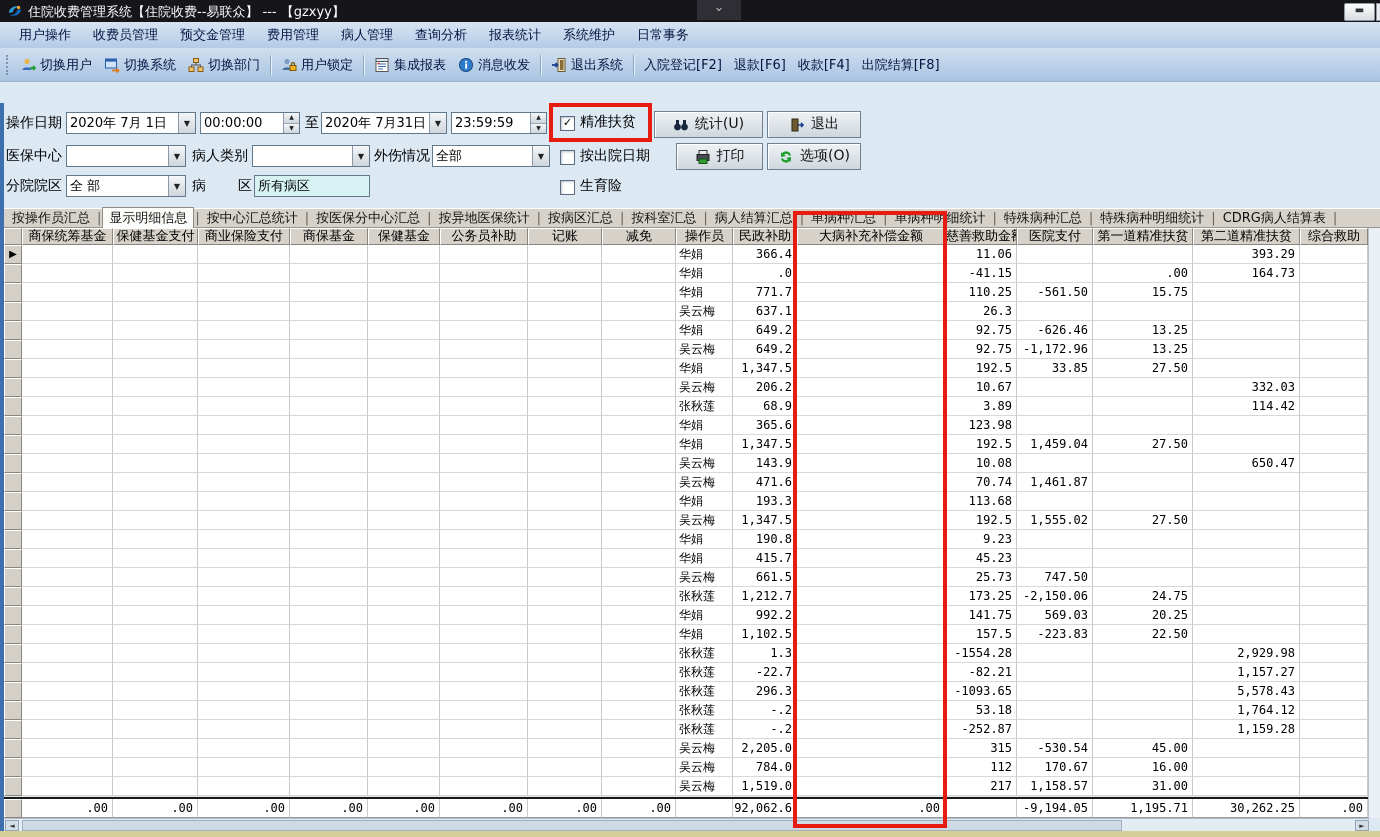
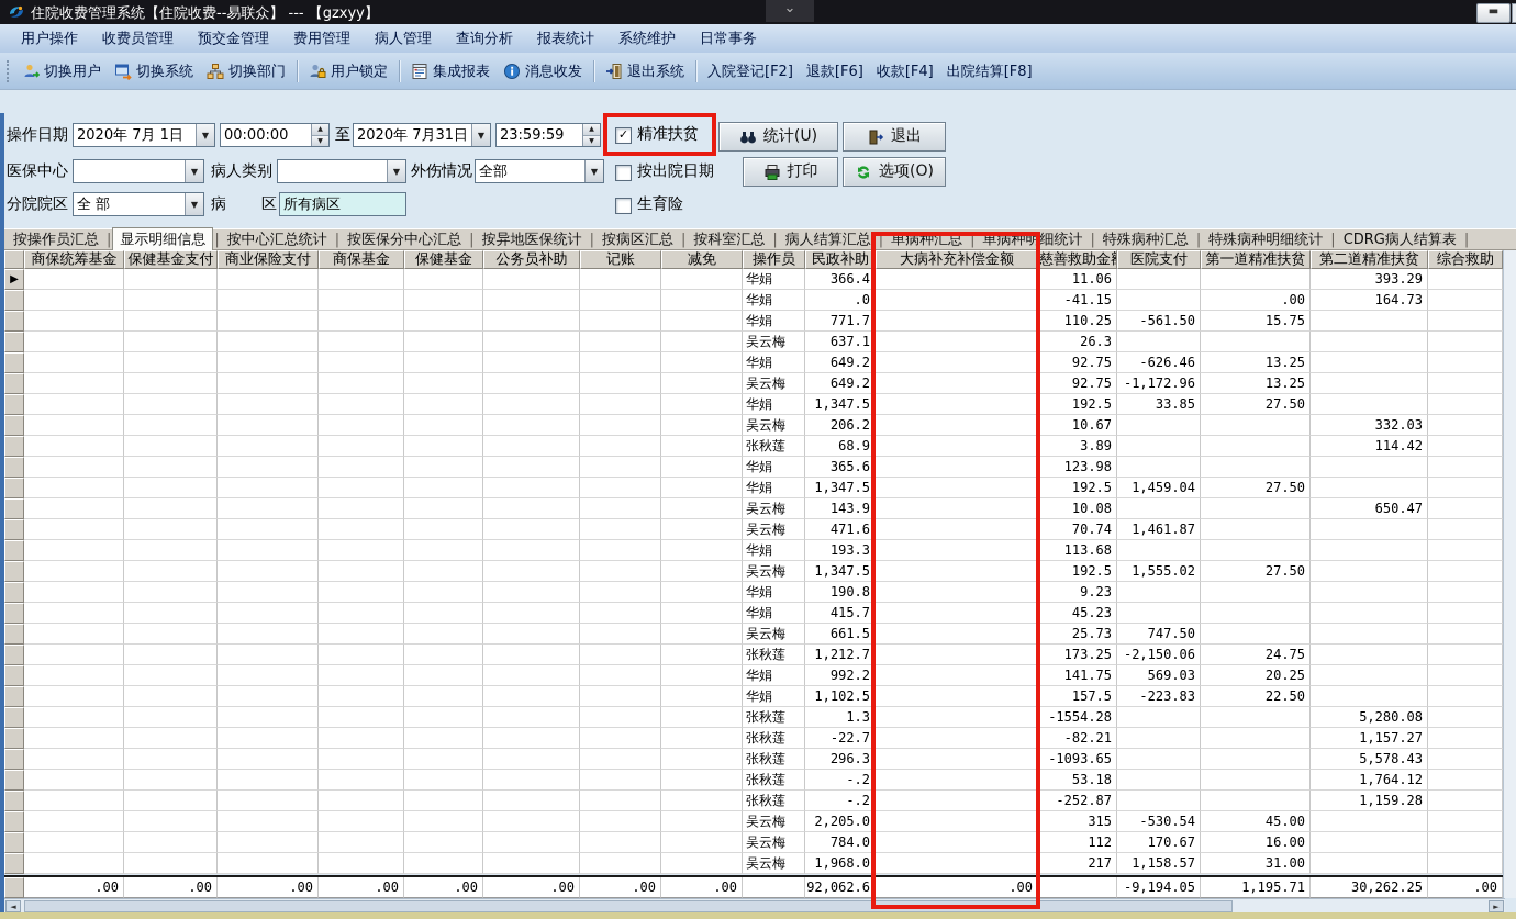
  住院收费管理系统【住院收费--易联众】 --- 【gzxyy】
  ⌄
  ▬
  用户操作
  收费员管理
  预交金管理
  费用管理
  病人管理
  查询分析
  报表统计
  系统维护
  日常事务
  切换用户
  切换系统
  切换部门
  用户锁定
  集成报表
  消息收发
  退出系统
  入院登记[F2]
  退款[F6]
  收款[F4]
  出院结算[F8]
  操作日期
  2020年 7月 1日
  ▼
  00:00:00
  至
  2020年 7月31日
  ▼
  23:59:59
  ✓
  精准扶贫
  统计(U)
  退出
  医保中心
  ▼
  病人类别
  ▼
  外伤情况
  全部
  ▼
  按出院日期
  打印
  选项(O)
  分院院区
  全 部
  ▼
  病
  区
  所有病区
  生育险
  按操作员汇总
  |
  显示明细信息
  |
  按中心汇总统计
  |
  按医保分中心汇总
  |
  按异地医保统计
  |
  按病区汇总
  |
  按科室汇总
  |
  病人结算汇总
  |
  单病种汇总
  |
  单病种明细统计
  |
  特殊病种汇总
  |
  特殊病种明细统计
  |
  CDRG病人结算表
  |
  商保统筹基金
  保健基金支付
  商业保险支付
  商保基金
  保健基金
  公务员补助
  记账
  减免
  操作员
  民政补助
  大病补充补偿金额
  慈善救助金
  医院支付
  第一道精准扶贫
  第二道精准扶贫
  综合救助
  ▶
  华娟
  366.4
  11.06
  393.29
  华娟
  .0
  -41.15
  .00
  164.73
  华娟
  771.7
  110.25
  -561.50
  15.75
  吴云梅
  637.1
  26.3
  华娟
  649.2
  92.75
  -626.46
  13.25
  吴云梅
  649.2
  92.75
  -1,172.96
  13.25
  华娟
  1,347.5
  192.5
  33.85
  27.50
  吴云梅
  206.2
  10.67
  332.03
  张秋莲
  68.9
  3.89
  114.42
  华娟
  365.6
  123.98
  华娟
  1,347.5
  192.5
  1,459.04
  27.50
  吴云梅
  143.9
  10.08
  650.47
  吴云梅
  471.6
  70.74
  1,461.87
  华娟
  193.3
  113.68
  吴云梅
  1,347.5
  192.5
  1,555.02
  27.50
  华娟
  190.8
  9.23
  华娟
  415.7
  45.23
  吴云梅
  661.5
  25.73
  747.50
  张秋莲
  1,212.7
  173.25
  -2,150.06
  24.75
  华娟
  992.2
  141.75
  569.03
  20.25
  华娟
  1,102.5
  157.5
  -223.83
  22.50
  张秋莲
  1.3
  -1554.28
- 2,929.98
+ 5,280.08
  张秋莲
  -22.7
  -82.21
  1,157.27
  张秋莲
  296.3
  -1093.65
  5,578.43
  张秋莲
  -.2
  53.18
  1,764.12
  张秋莲
  -.2
  -252.87
  1,159.28
  吴云梅
  2,205.0
  315
  -530.54
  45.00
  吴云梅
  784.0
  112
  170.67
  16.00
  吴云梅
- 1,519.0
+ 1,968.0
  217
  1,158.57
  31.00
  .00
  .00
  .00
  .00
  .00
  .00
  .00
  .00
  92,062.6
  .00
  -9,194.05
  1,195.71
  30,262.25
  .00
  ◄
  ►
